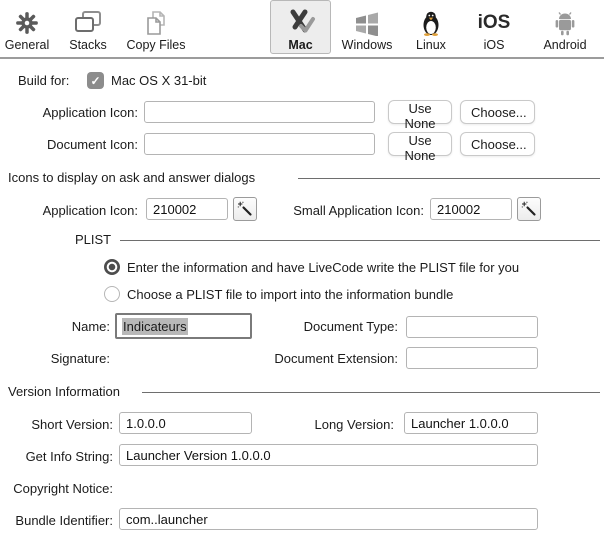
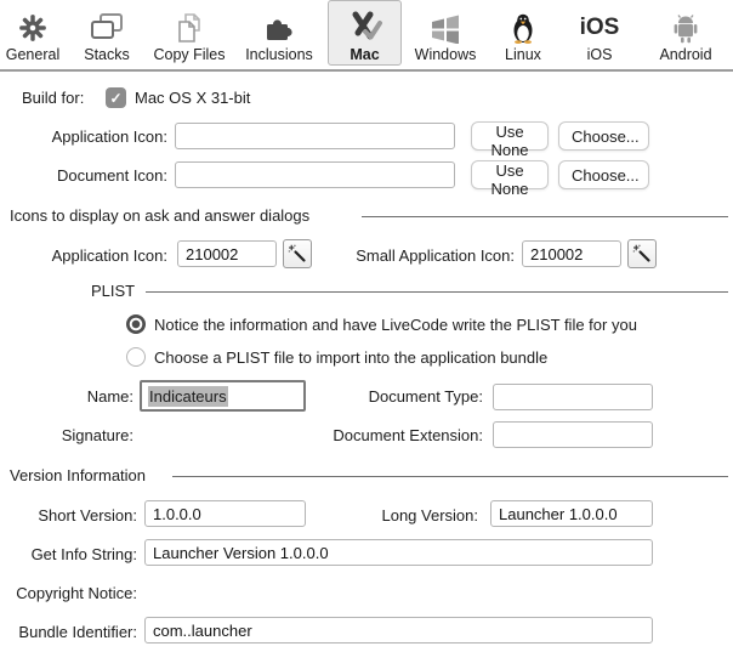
  General
  Stacks
  Copy Files
+ Inclusions
  Mac
  Windows
  Linux
  iOS
  iOS
  Android
  Build for:
  ✓
  Mac OS X 31-bit
  Application Icon:
  Use None
  Choose...
  Document Icon:
  Use None
  Choose...
  Icons to display on ask and answer dialogs
  Application Icon:
  210002
  Small Application Icon:
  210002
  PLIST
- Enter the information and have LiveCode write the PLIST file for you
+ Notice the information and have LiveCode write the PLIST file for you
- Choose a PLIST file to import into the information bundle
+ Choose a PLIST file to import into the application bundle
  Name:
  Indicateurs
  Document Type:
  Signature:
  Document Extension:
  Version Information
  Short Version:
  1.0.0.0
  Long Version:
  Launcher 1.0.0.0
  Get Info String:
  Launcher Version 1.0.0.0
  Copyright Notice:
  Bundle Identifier:
  com..launcher
